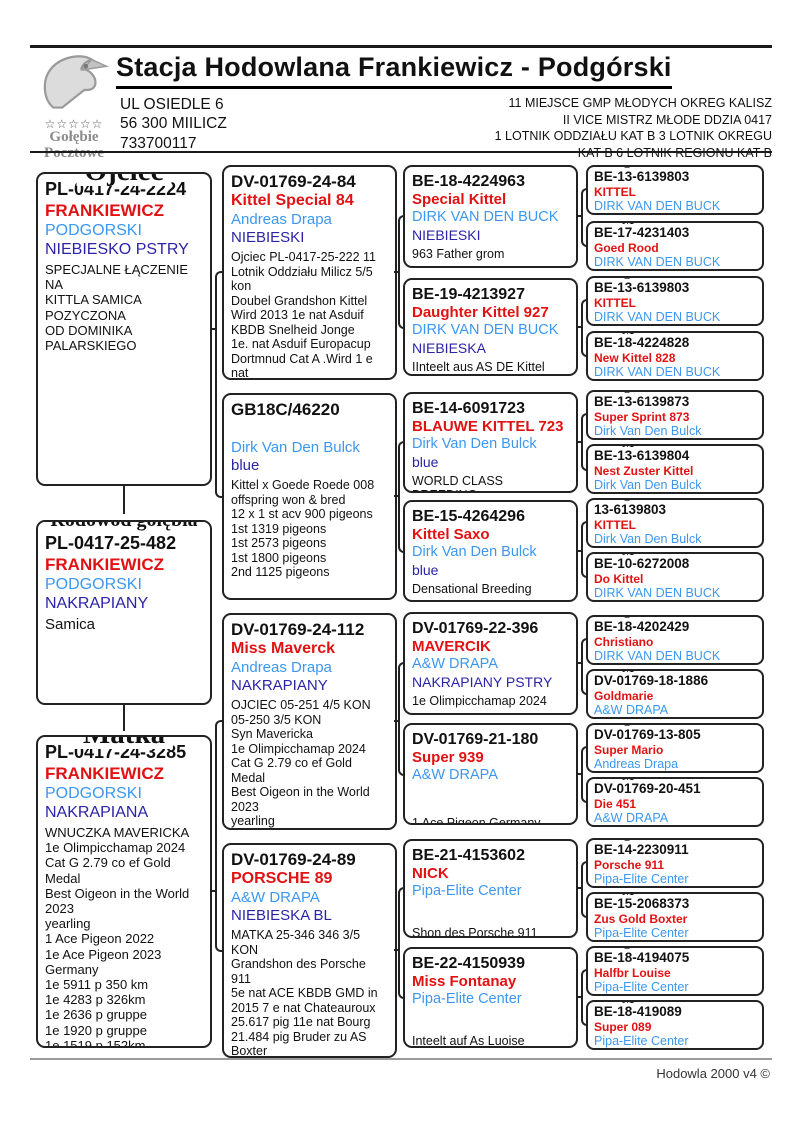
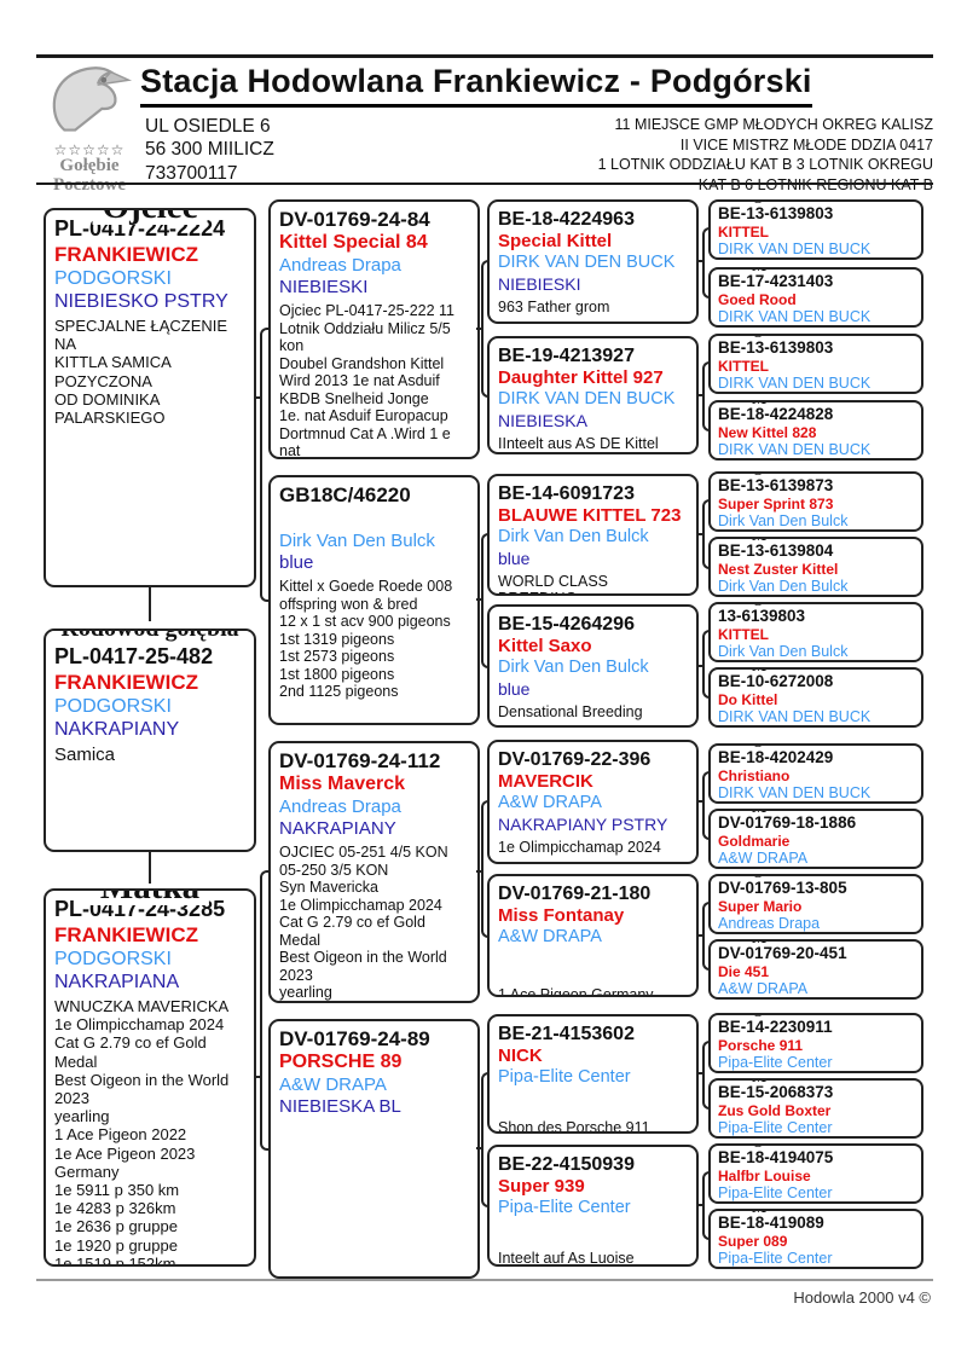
  ☆☆☆☆☆
  Gołębie
  Stacja Hodowlana Frankiewicz - Podgórski
  UL OSIEDLE 6
  56 300 MIILICZ
  733700117
  11 MIEJSCE GMP MŁODYCH OKREG KALISZ
  II VICE MISTRZ MŁODE DDZIA 0417
  1 LOTNIK ODDZIAŁU KAT B 3 LOTNIK OKREGU
  PL-0417-24-2224
  FRANKIEWICZ
  PODGORSKI
  NIEBIESKO PSTRY
  SPECJALNE ŁĄCZENIE NA
  KITTLA SAMICA POZYCZONA
  OD DOMINIKA
  PALARSKIEGO
  PL-0417-25-482
  FRANKIEWICZ
  PODGORSKI
  NAKRAPIANY
  Samica
  PL-0417-24-3285
  FRANKIEWICZ
  PODGORSKI
  NAKRAPIANA
  WNUCZKA MAVERICKA
  1e Olimpicchamap 2024
  Cat G 2.79 co ef Gold Medal
  Best Oigeon in the World 2023
  yearling
  1 Ace Pigeon 2022
  1e Ace Pigeon 2023 Germany
  1e 5911 p 350 km
  1e 4283 p 326km
  1e 2636 p gruppe
  1e 1920 p gruppe
  1e 1519 p 152km
  DV-01769-24-84
  Kittel Special 84
  Andreas Drapa
  NIEBIESKI
  Ojciec PL-0417-25-222 11
  Lotnik Oddziału Milicz 5/5 kon
  Doubel Grandshon Kittel
  Wird 2013 1e nat Asduif
  KBDB Snelheid Jonge
  1e. nat Asduif Europacup
  Dortmnud Cat A .Wird 1 e nat
  GB18C/46220
  Dirk Van Den Bulck
  blue
  Kittel x Goede Roede 008
  offspring won & bred
  12 x 1 st acv 900 pigeons
  1st 1319 pigeons
  1st 2573 pigeons
  1st 1800 pigeons
  2nd 1125 pigeons
  DV-01769-24-112
  Miss Maverck
  Andreas Drapa
  NAKRAPIANY
  OJCIEC 05-251 4/5 KON
  05-250 3/5 KON
  Syn Mavericka
  1e Olimpicchamap 2024
  Cat G 2.79 co ef Gold Medal
  Best Oigeon in the World 2023
  yearling
  DV-01769-24-89
  PORSCHE 89
  A&W DRAPA
  NIEBIESKA BL
- MATKA 25-346 346 3/5 KON
- Grandshon des Porsche 911
- 5e nat ACE KBDB GMD in
- 2015 7 e nat Chateauroux
- 25.617 pig 11e nat Bourg
- 21.484 pig Bruder zu AS
- Boxter
  BE-18-4224963
  Special Kittel
  DIRK VAN DEN BUCK
  NIEBIESKI
  963 Father grom
  BE-19-4213927
  Daughter Kittel 927
  DIRK VAN DEN BUCK
  NIEBIESKA
  IInteelt aus AS DE Kittel
  BE-14-6091723
  BLAUWE KITTEL 723
  Dirk Van Den Bulck
  blue
  BE-15-4264296
  Kittel Saxo
  Dirk Van Den Bulck
  blue
  Densational Breeding
  DV-01769-22-396
  MAVERCIK
  A&W DRAPA
  NAKRAPIANY PSTRY
  1e Olimpicchamap 2024
  DV-01769-21-180
- Super 939
+ Miss Fontanay
  A&W DRAPA
  1 Ace Pigeon Germany
  BE-21-4153602
  NICK
  Pipa-Elite Center
  Shon des Porsche 911
  BE-22-4150939
- Miss Fontanay
+ Super 939
  Pipa-Elite Center
  Inteelt auf As Luoise
  BE-13-6139803
  KITTEL
  DIRK VAN DEN BUCK
  BE-17-4231403
  Goed Rood
  DIRK VAN DEN BUCK
  BE-13-6139803
  KITTEL
  DIRK VAN DEN BUCK
  BE-18-4224828
  New Kittel 828
  DIRK VAN DEN BUCK
  BE-13-6139873
  Super Sprint 873
  Dirk Van Den Bulck
  BE-13-6139804
  Nest Zuster Kittel
  Dirk Van Den Bulck
  13-6139803
  KITTEL
  Dirk Van Den Bulck
  BE-10-6272008
  Do Kittel
  DIRK VAN DEN BUCK
  BE-18-4202429
  Christiano
  DIRK VAN DEN BUCK
  DV-01769-18-1886
  Goldmarie
  A&W DRAPA
  DV-01769-13-805
  Super Mario
  Andreas Drapa
  DV-01769-20-451
  Die 451
  A&W DRAPA
  BE-14-2230911
  Porsche 911
  Pipa-Elite Center
  BE-15-2068373
  Zus Gold Boxter
  Pipa-Elite Center
  BE-18-4194075
  Halfbr Louise
  Pipa-Elite Center
  BE-18-419089
  Super 089
  Pipa-Elite Center
  Hodowla 2000 v4 ©
